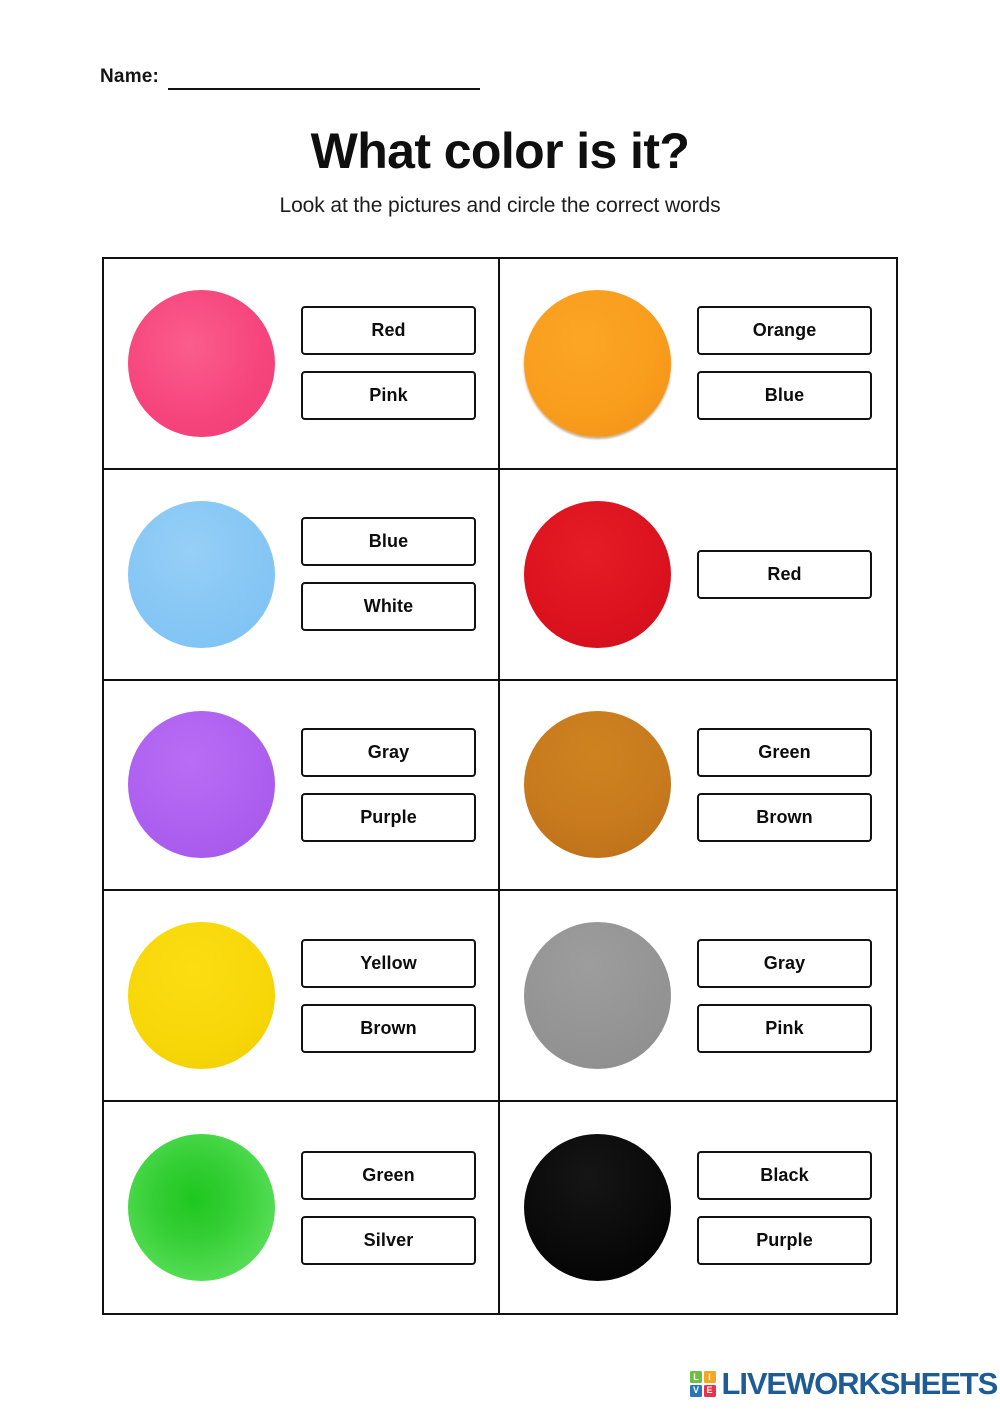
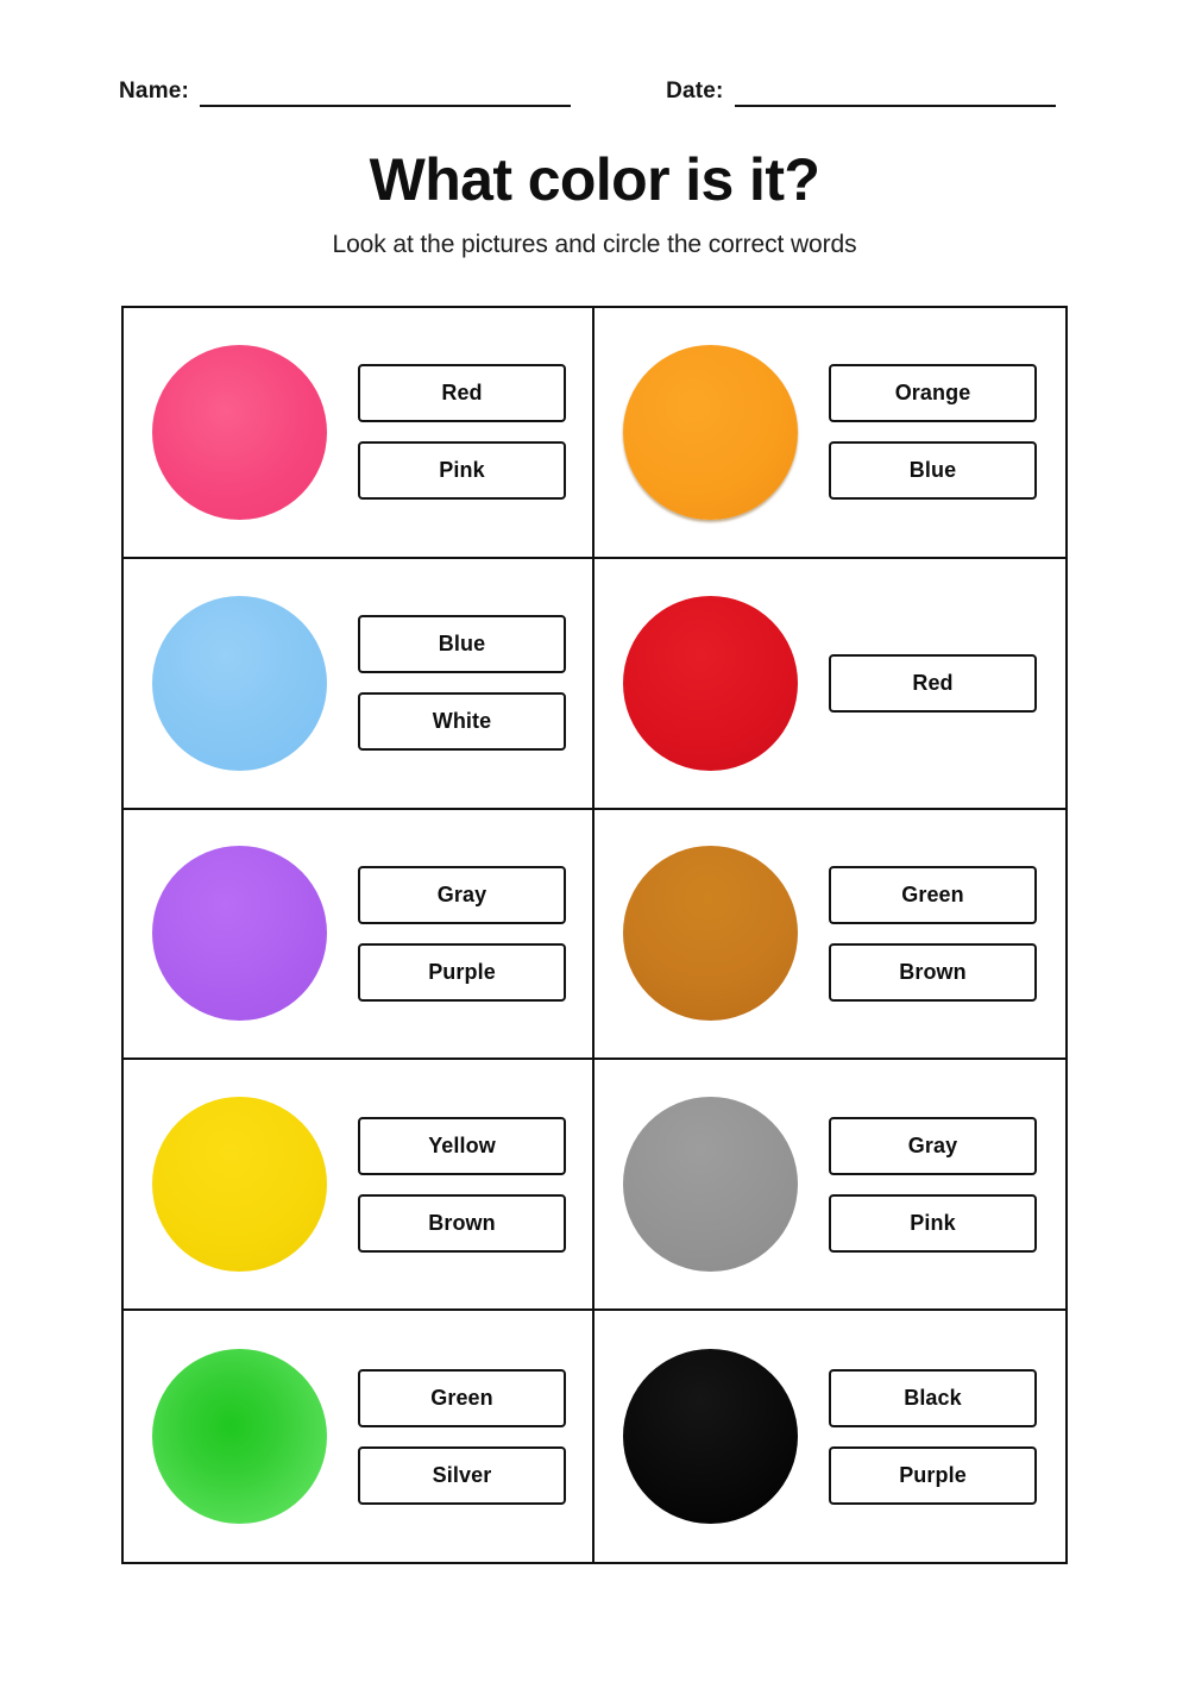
  Name:
+ Date:
  What color is it?
  Look at the pictures and circle the correct words
  Red
  Pink
  Orange
  Blue
  Blue
  White
  Red
  Gray
  Purple
  Green
  Brown
  Yellow
  Brown
  Gray
  Pink
  Green
  Silver
  Black
  Purple
- L
- I
- V
- E
- LIVEWORKSHEETS
